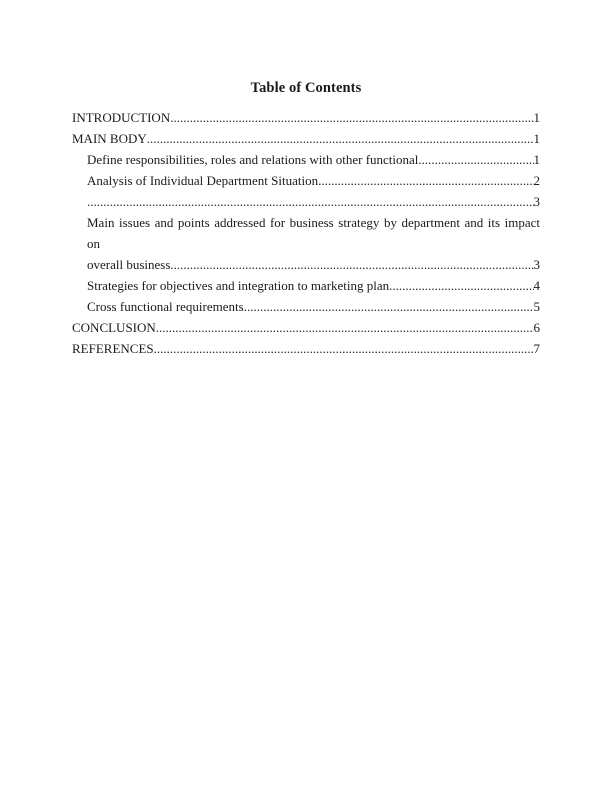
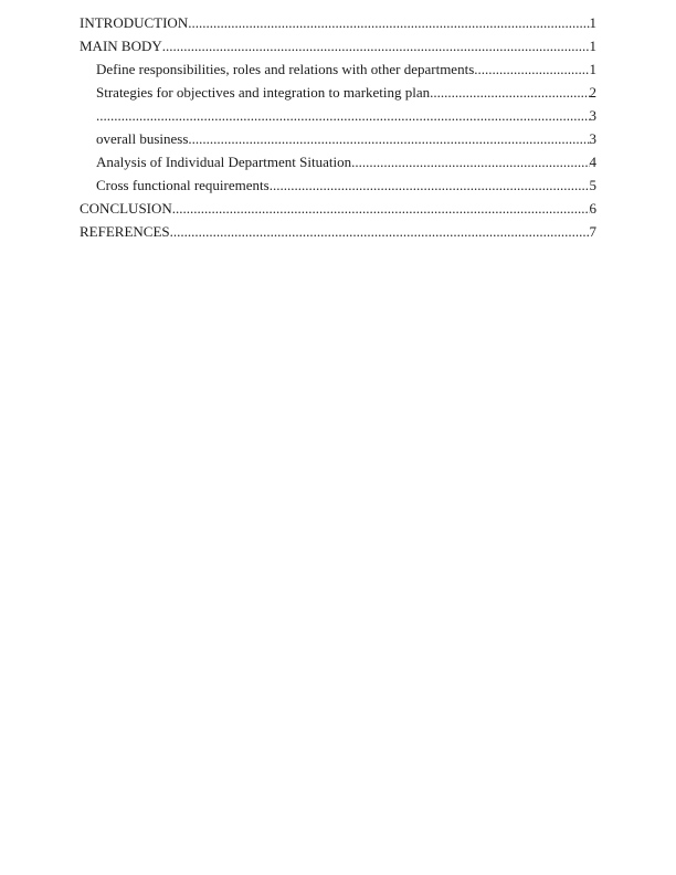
- Table of Contents
  INTRODUCTION
  1
  MAIN BODY
  1
- Define responsibilities, roles and relations with other functional
+ Define responsibilities, roles and relations with other departments
  1
- Analysis of Individual Department Situation
+ Strategies for objectives and integration to marketing plan
  2
  3
- Main issues and points addressed for business strategy by department and its impact on
  overall business
  3
- Strategies for objectives and integration to marketing plan
+ Analysis of Individual Department Situation
  4
  Cross functional requirements
  5
  CONCLUSION
  6
  REFERENCES
  7
